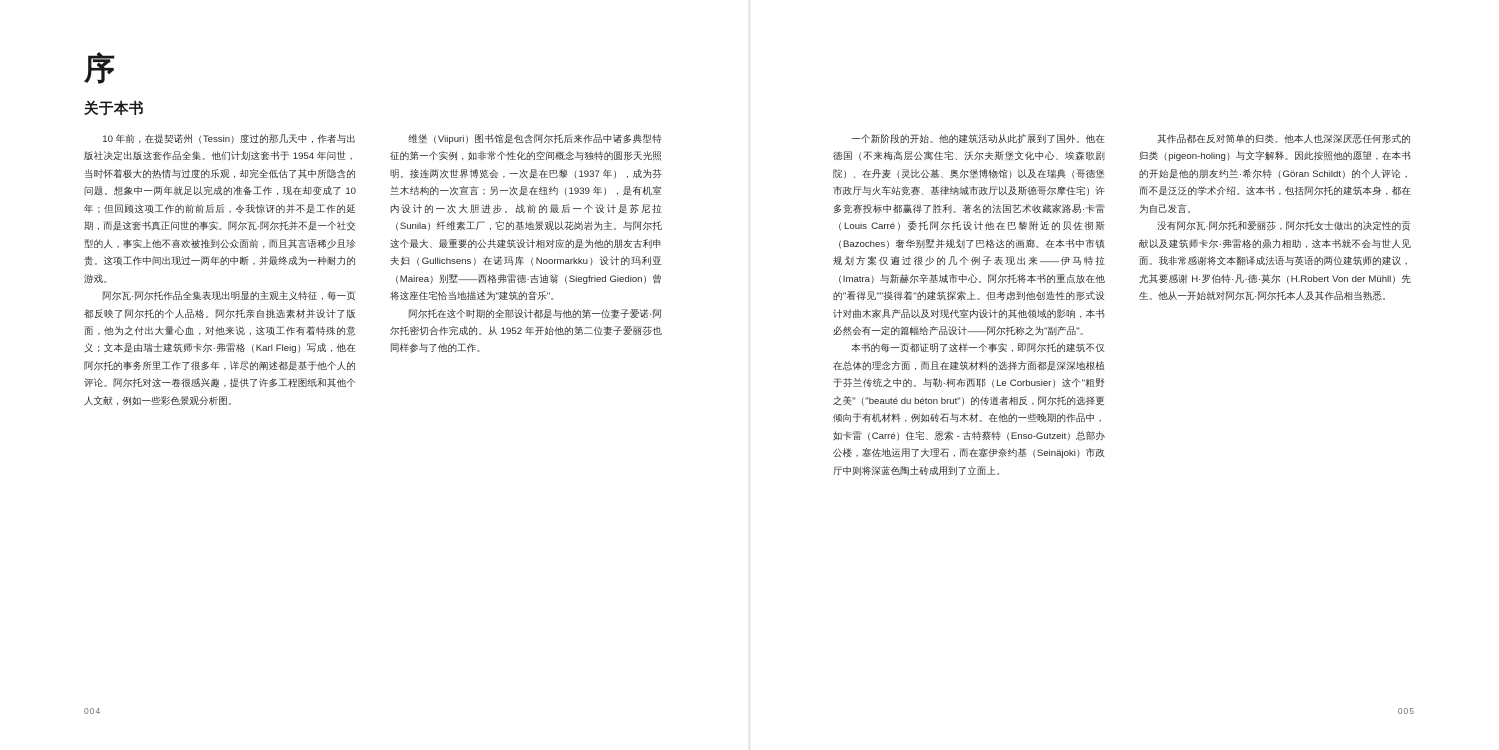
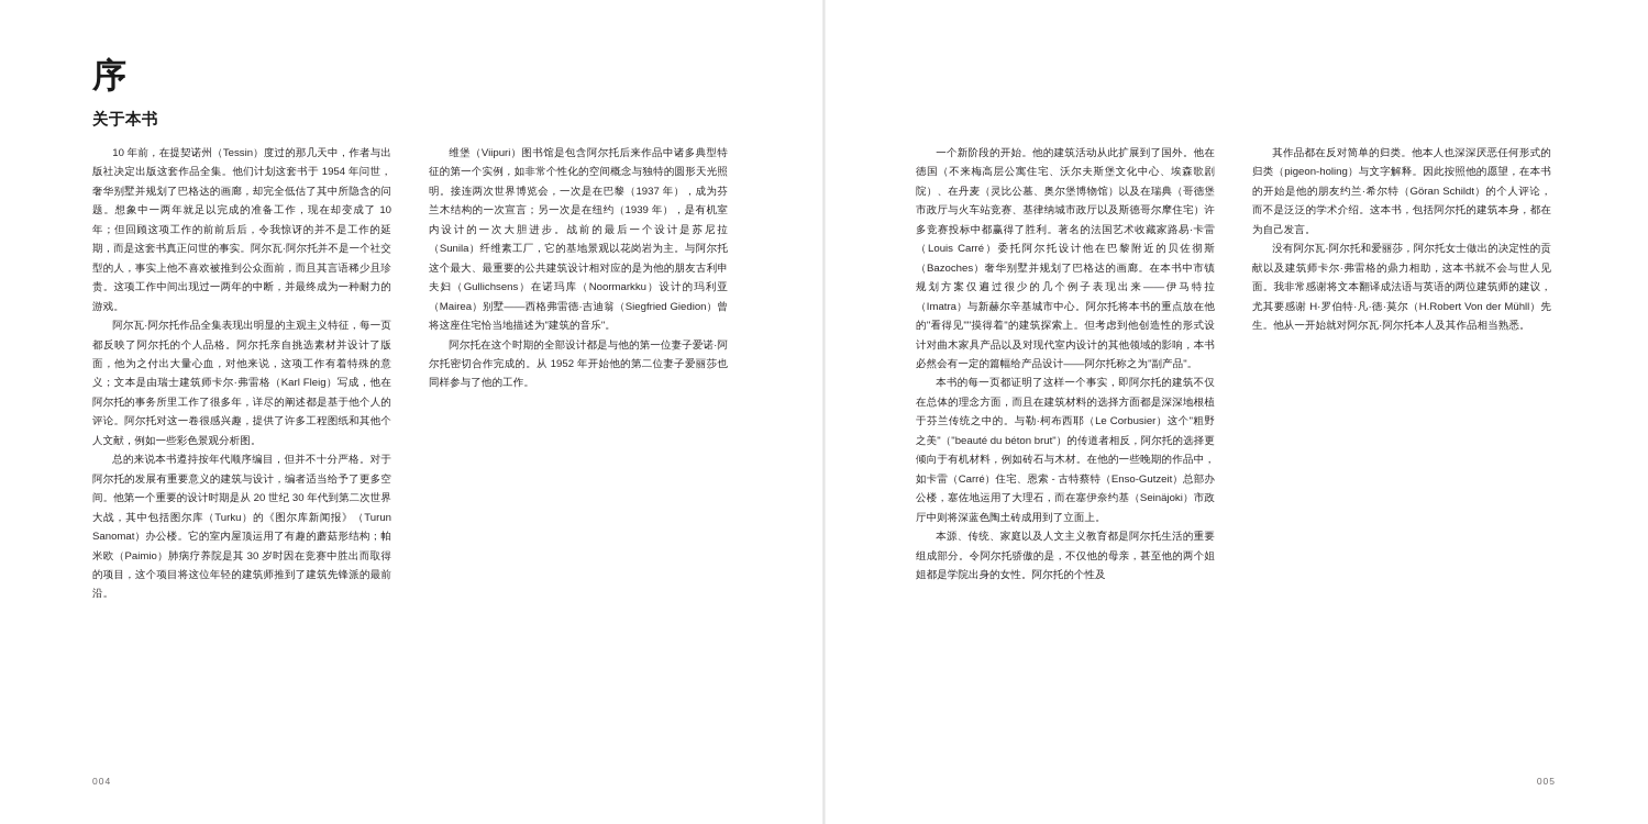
  序
  关于本书
- 10 年前，在提契诺州（Tessin）度过的那几天中，作者与出版社决定出版这套作品全集。他们计划这套书于 1954 年问世，当时怀着极大的热情与过度的乐观，却完全低估了其中所隐含的问题。想象中一两年就足以完成的准备工作，现在却变成了 10 年；但回顾这项工作的前前后后，令我惊讶的并不是工作的延期，而是这套书真正问世的事实。阿尔瓦·阿尔托并不是一个社交型的人，事实上他不喜欢被推到公众面前，而且其言语稀少且珍贵。这项工作中间出现过一两年的中断，并最终成为一种耐力的游戏。
+ 10 年前，在提契诺州（Tessin）度过的那几天中，作者与出版社决定出版这套作品全集。他们计划这套书于 1954 年问世，奢华别墅并规划了巴格达的画廊，却完全低估了其中所隐含的问题。想象中一两年就足以完成的准备工作，现在却变成了 10 年；但回顾这项工作的前前后后，令我惊讶的并不是工作的延期，而是这套书真正问世的事实。阿尔瓦·阿尔托并不是一个社交型的人，事实上他不喜欢被推到公众面前，而且其言语稀少且珍贵。这项工作中间出现过一两年的中断，并最终成为一种耐力的游戏。
  阿尔瓦·阿尔托作品全集表现出明显的主观主义特征，每一页都反映了阿尔托的个人品格。阿尔托亲自挑选素材并设计了版面，他为之付出大量心血，对他来说，这项工作有着特殊的意义；文本是由瑞士建筑师卡尔·弗雷格（Karl Fleig）写成，他在阿尔托的事务所里工作了很多年，详尽的阐述都是基于他个人的评论。阿尔托对这一卷很感兴趣，提供了许多工程图纸和其他个人文献，例如一些彩色景观分析图。
+ 总的来说本书遵持按年代顺序编目，但并不十分严格。对于阿尔托的发展有重要意义的建筑与设计，编者适当给予了更多空间。他第一个重要的设计时期是从 20 世纪 30 年代到第二次世界大战，其中包括图尔库（Turku）的《图尔库新闻报》（Turun Sanomat）办公楼。它的室内屋顶运用了有趣的蘑菇形结构；帕米欧（Paimio）肺病疗养院是其 30 岁时因在竞赛中胜出而取得的项目，这个项目将这位年轻的建筑师推到了建筑先锋派的最前沿。
  维堡（Viipuri）图书馆是包含阿尔托后来作品中诸多典型特征的第一个实例，如非常个性化的空间概念与独特的圆形天光照明。接连两次世界博览会，一次是在巴黎（1937 年），成为芬兰木结构的一次宣言；另一次是在纽约（1939 年），是有机室内设计的一次大胆进步。战前的最后一个设计是苏尼拉（Sunila）纤维素工厂，它的基地景观以花岗岩为主。与阿尔托这个最大、最重要的公共建筑设计相对应的是为他的朋友古利申夫妇（Gullichsens）在诺玛库（Noormarkku）设计的玛利亚（Mairea）别墅——西格弗雷德·吉迪翁（Siegfried Giedion）曾将这座住宅恰当地描述为"建筑的音乐"。
  阿尔托在这个时期的全部设计都是与他的第一位妻子爱诺·阿尔托密切合作完成的。从 1952 年开始他的第二位妻子爱丽莎也同样参与了他的工作。
  004
  一个新阶段的开始。他的建筑活动从此扩展到了国外。他在德国（不来梅高层公寓住宅、沃尔夫斯堡文化中心、埃森歌剧院）、在丹麦（灵比公墓、奥尔堡博物馆）以及在瑞典（哥德堡市政厅与火车站竞赛、基律纳城市政厅以及斯德哥尔摩住宅）许多竞赛投标中都赢得了胜利。著名的法国艺术收藏家路易·卡雷（Louis Carré）委托阿尔托设计他在巴黎附近的贝佐彻斯（Bazoches）奢华别墅并规划了巴格达的画廊。在本书中市镇规划方案仅遍过很少的几个例子表现出来——伊马特拉（Imatra）与新赫尔辛基城市中心。阿尔托将本书的重点放在他的"看得见""摸得着"的建筑探索上。但考虑到他创造性的形式设计对曲木家具产品以及对现代室内设计的其他领域的影响，本书必然会有一定的篇幅给产品设计——阿尔托称之为"副产品"。
  本书的每一页都证明了这样一个事实，即阿尔托的建筑不仅在总体的理念方面，而且在建筑材料的选择方面都是深深地根植于芬兰传统之中的。与勒·柯布西耶（Le Corbusier）这个"粗野之美"（"beauté du béton brut"）的传道者相反，阿尔托的选择更倾向于有机材料，例如砖石与木材。在他的一些晚期的作品中，如卡雷（Carré）住宅、恩索 - 古特蔡特（Enso-Gutzeit）总部办公楼，塞佐地运用了大理石，而在塞伊奈约基（Seinäjoki）市政厅中则将深蓝色陶土砖成用到了立面上。
+ 本源、传统、家庭以及人文主义教育都是阿尔托生活的重要组成部分。令阿尔托骄傲的是，不仅他的母亲，甚至他的两个姐姐都是学院出身的女性。阿尔托的个性及
  其作品都在反对简单的归类。他本人也深深厌恶任何形式的归类（pigeon-holing）与文字解释。因此按照他的愿望，在本书的开始是他的朋友约兰·希尔特（Göran Schildt）的个人评论，而不是泛泛的学术介绍。这本书，包括阿尔托的建筑本身，都在为自己发言。
  没有阿尔瓦·阿尔托和爱丽莎，阿尔托女士做出的决定性的贡献以及建筑师卡尔·弗雷格的鼎力相助，这本书就不会与世人见面。我非常感谢将文本翻译成法语与英语的两位建筑师的建议，尤其要感谢 H·罗伯特·凡·德·莫尔（H.Robert Von der Mühll）先生。他从一开始就对阿尔瓦·阿尔托本人及其作品相当熟悉。
  005
